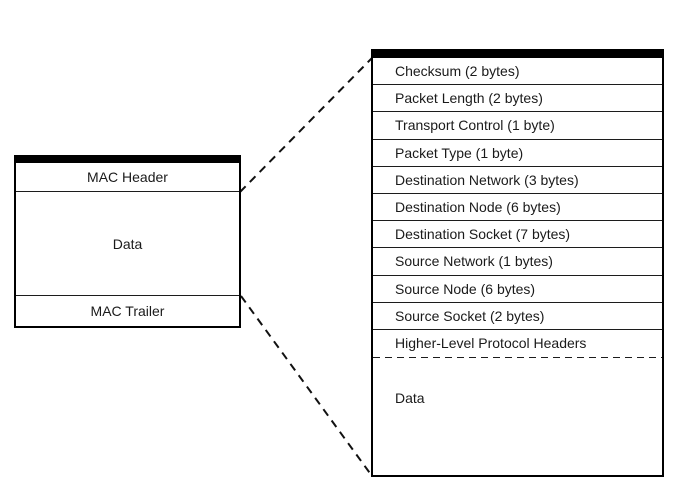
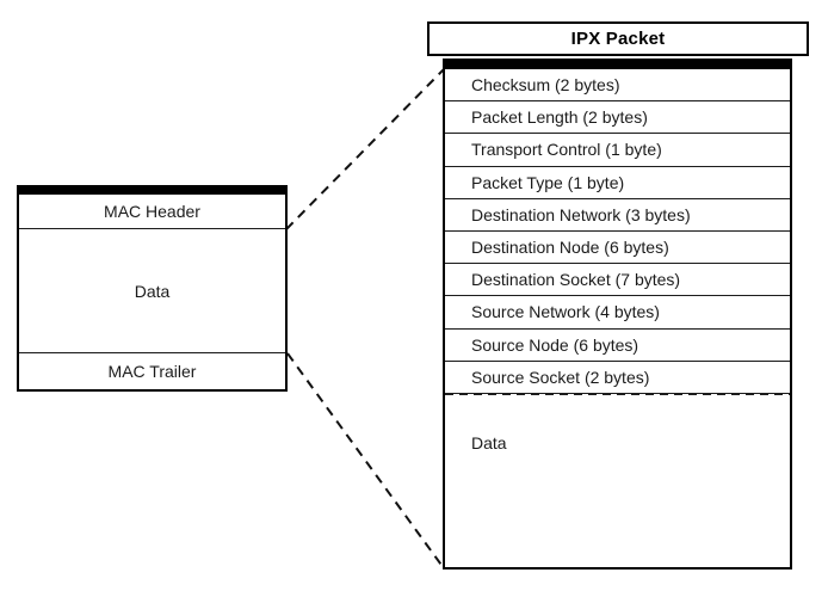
  MAC Header
  Data
  MAC Trailer
+ IPX Packet
  Checksum (2 bytes)
  Packet Length (2 bytes)
  Transport Control (1 byte)
  Packet Type (1 byte)
  Destination Network (3 bytes)
  Destination Node (6 bytes)
  Destination Socket (7 bytes)
- Source Network (1 bytes)
+ Source Network (4 bytes)
  Source Node (6 bytes)
  Source Socket (2 bytes)
- Higher-Level Protocol Headers
  Data
